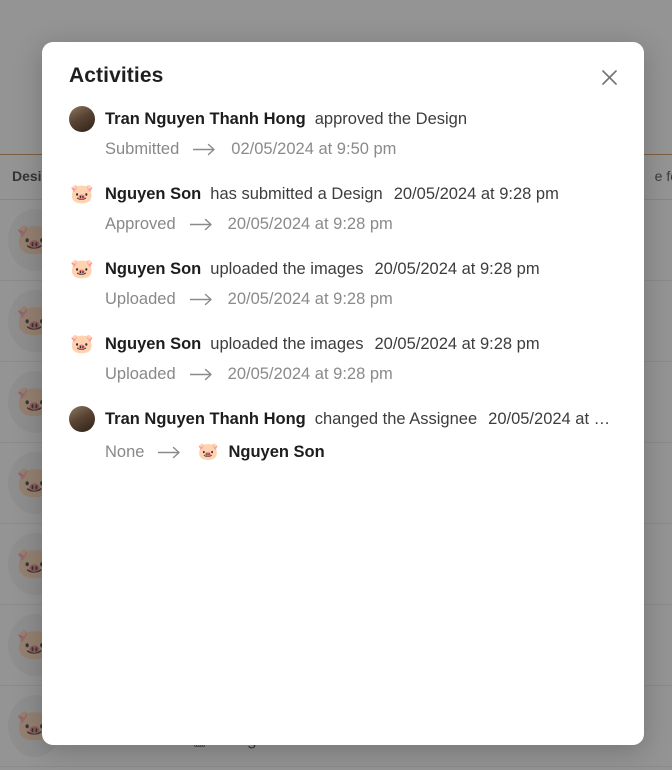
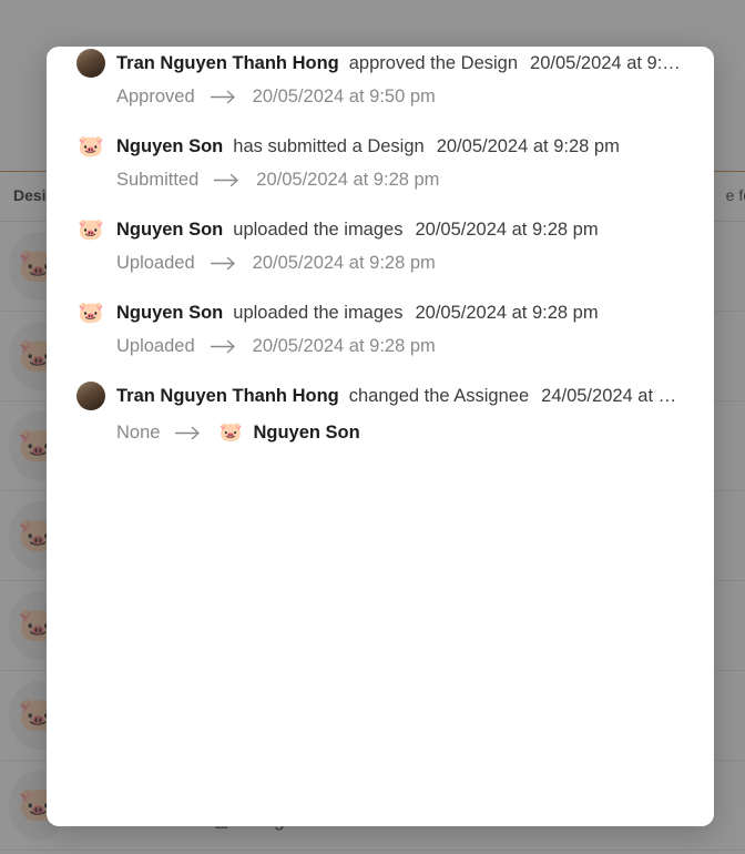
  🐷
  🐷
  🐷
  🐷
  🐷
  🐷
  🐷
- Activities
  Tran Nguyen Thanh Hong
  approved the Design
+ 20/05/2024 at 9:…
- Submitted
+ Approved
- 02/05/2024 at 9:50 pm
+ 20/05/2024 at 9:50 pm
  🐷
  Nguyen Son
  has submitted a Design
  20/05/2024 at 9:28 pm
- Approved
+ Submitted
  20/05/2024 at 9:28 pm
  🐷
  Nguyen Son
  uploaded the images
  20/05/2024 at 9:28 pm
  Uploaded
  20/05/2024 at 9:28 pm
  🐷
  Nguyen Son
  uploaded the images
  20/05/2024 at 9:28 pm
  Uploaded
  20/05/2024 at 9:28 pm
  Tran Nguyen Thanh Hong
  changed the Assignee
- 20/05/2024 at …
+ 24/05/2024 at …
  None
  🐷
  Nguyen Son
